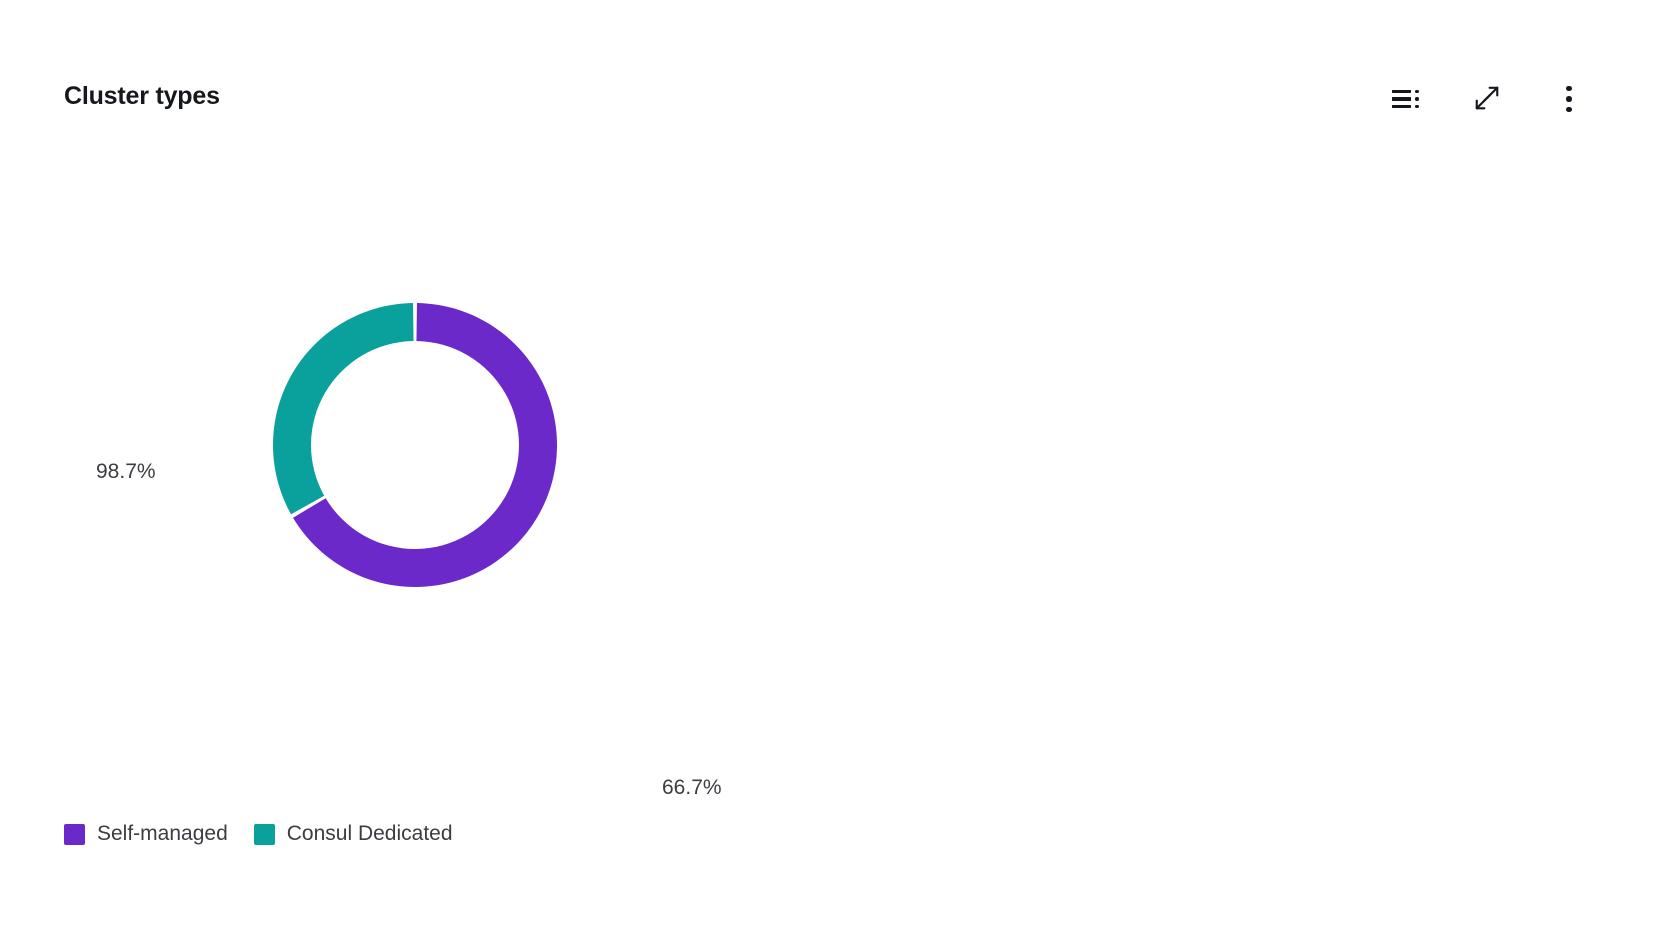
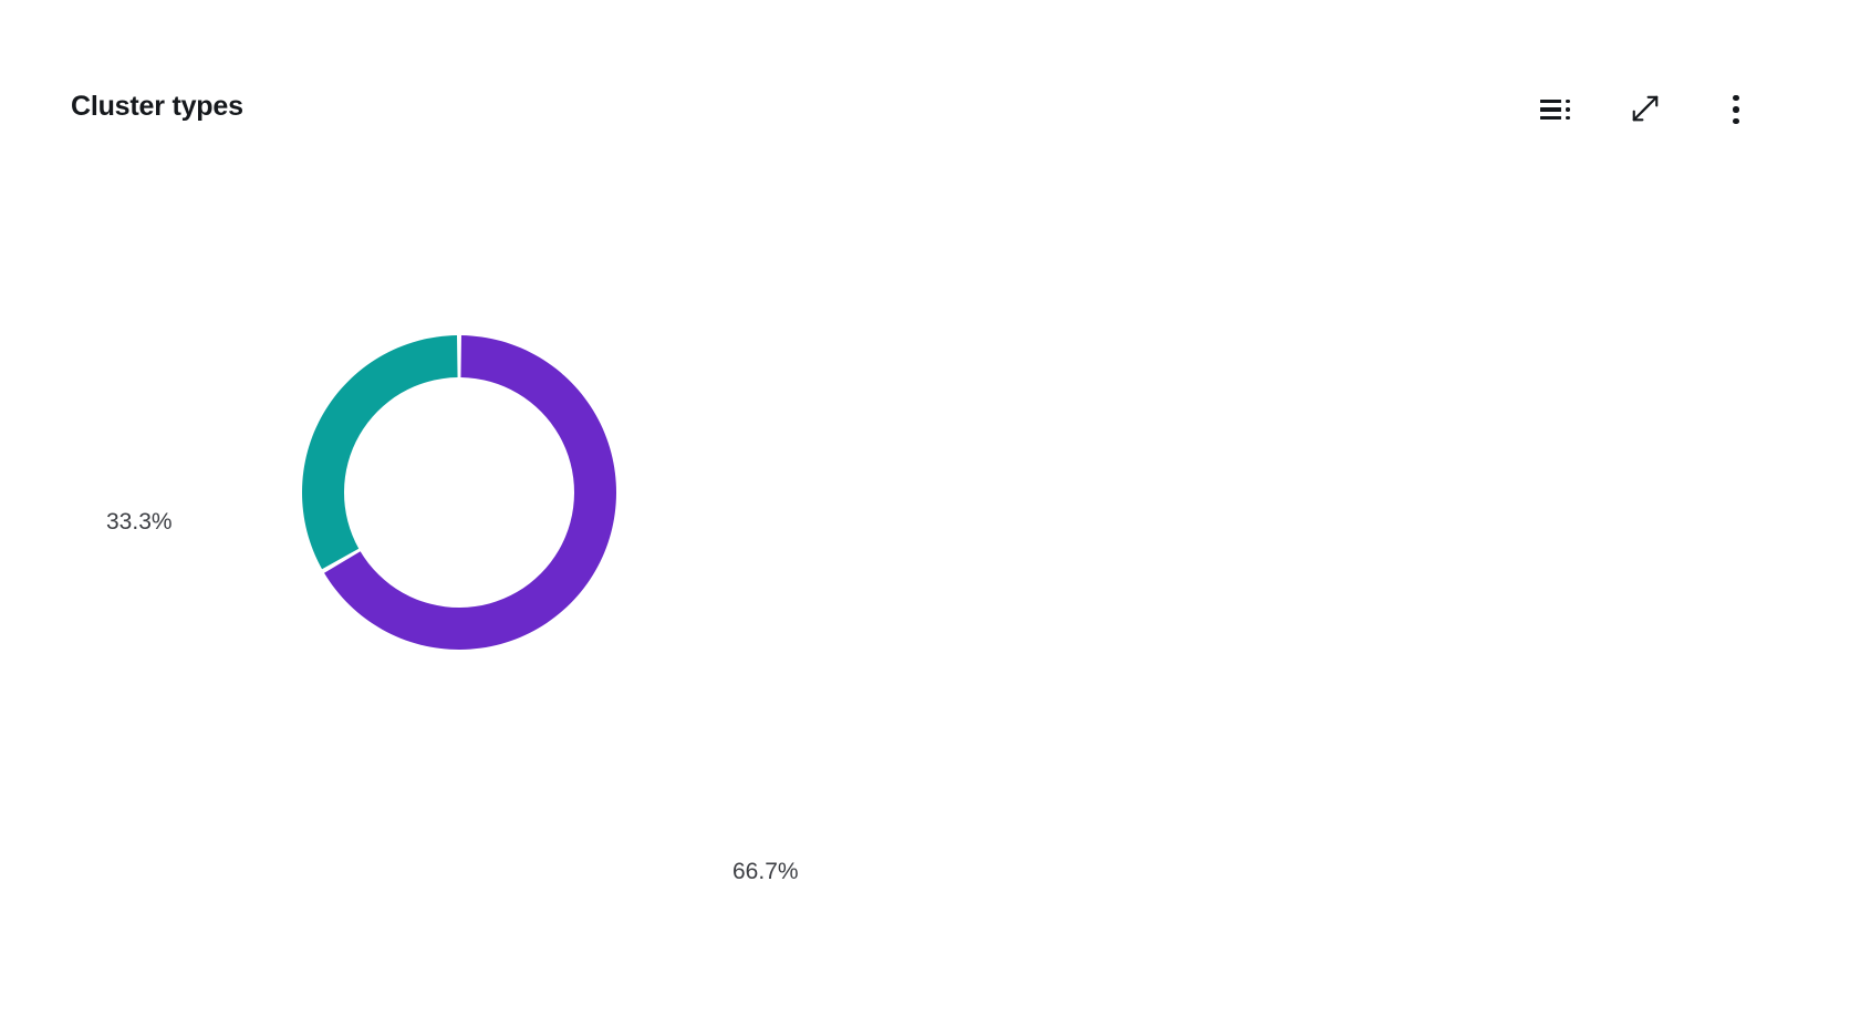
  Cluster types
- 98.7%
+ 33.3%
  66.7%
- Self-managed
- Consul Dedicated
